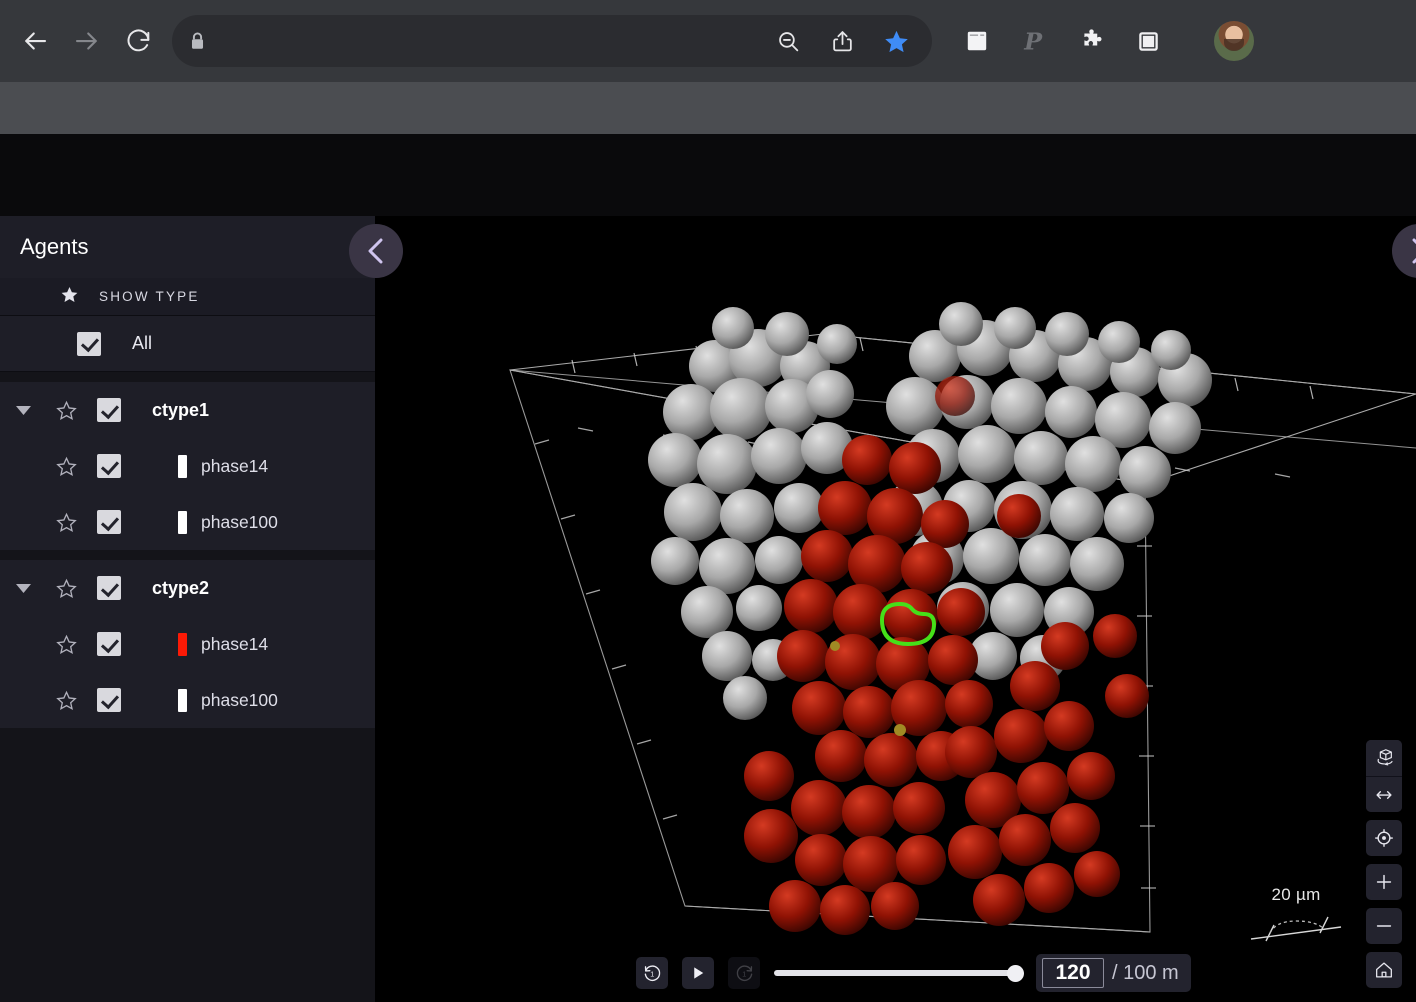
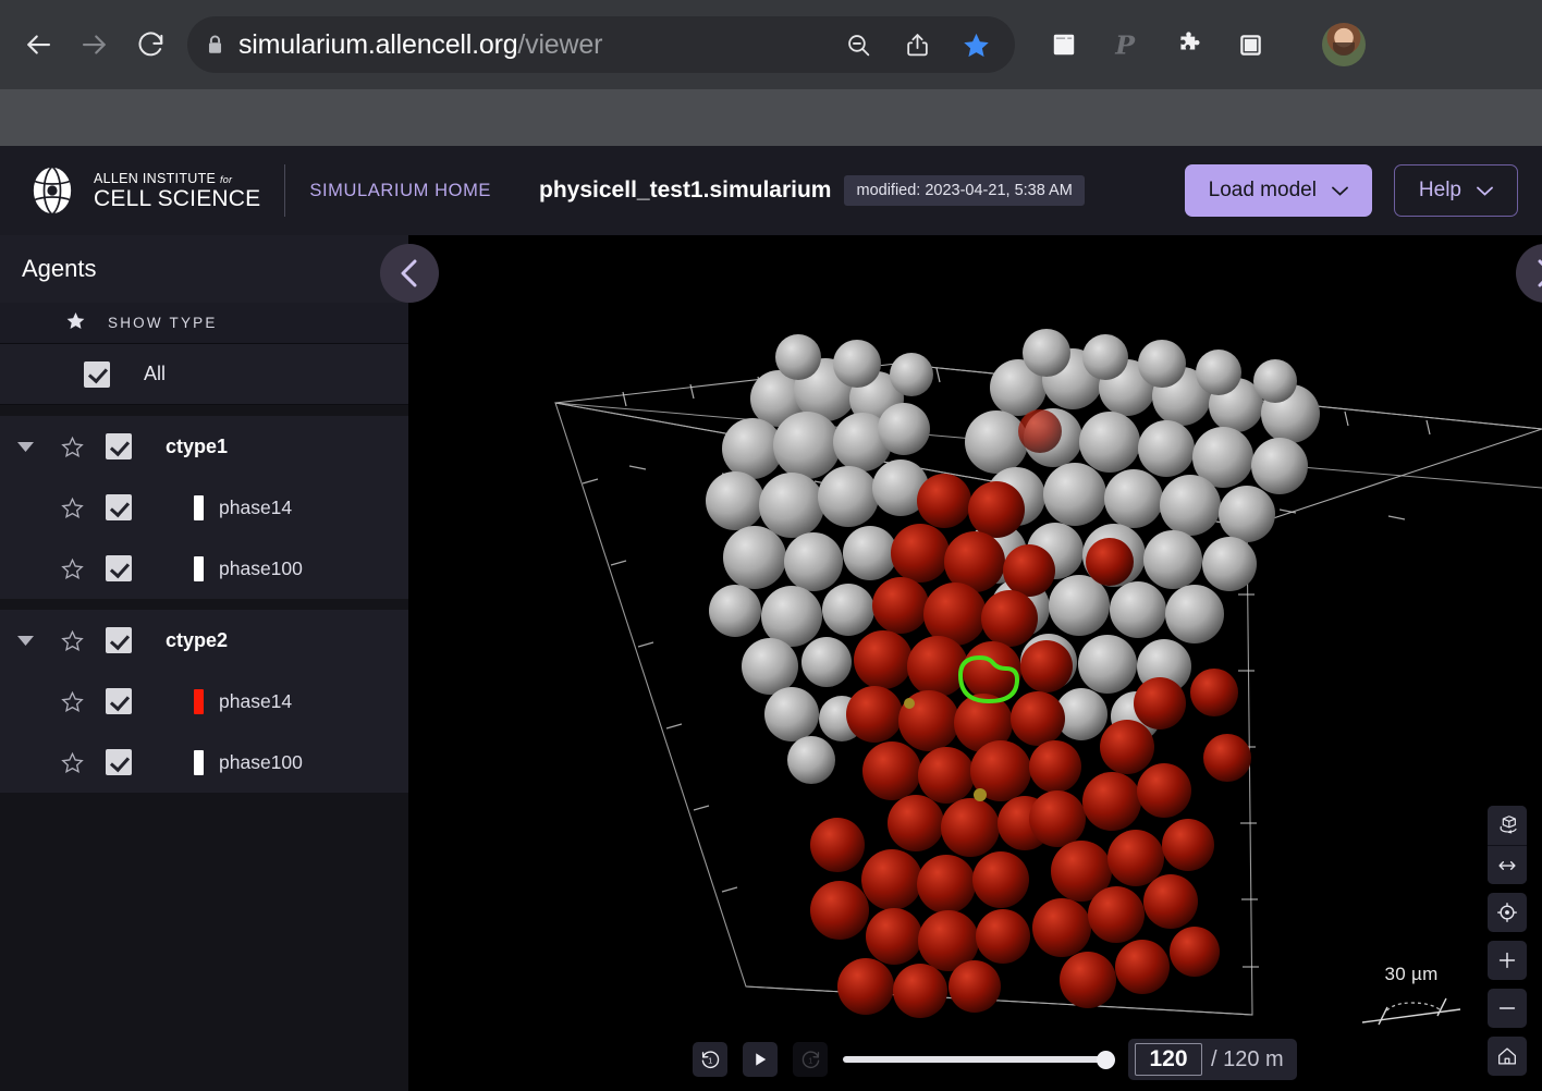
+ simularium.allencell.org/viewer
  P
+ ALLEN INSTITUTE for
+ CELL SCIENCE
+ SIMULARIUM HOME
+ physicell_test1.simularium
+ modified: 2023-04-21, 5:38 AM
+ Load model
+ Help
  Agents
  SHOW TYPE
  All
  ctype1
  phase14
  phase100
  ctype2
  phase14
  phase100
- 20 µm
+ 30 µm
  1
  1
  120
- / 100 m
+ / 120 m
